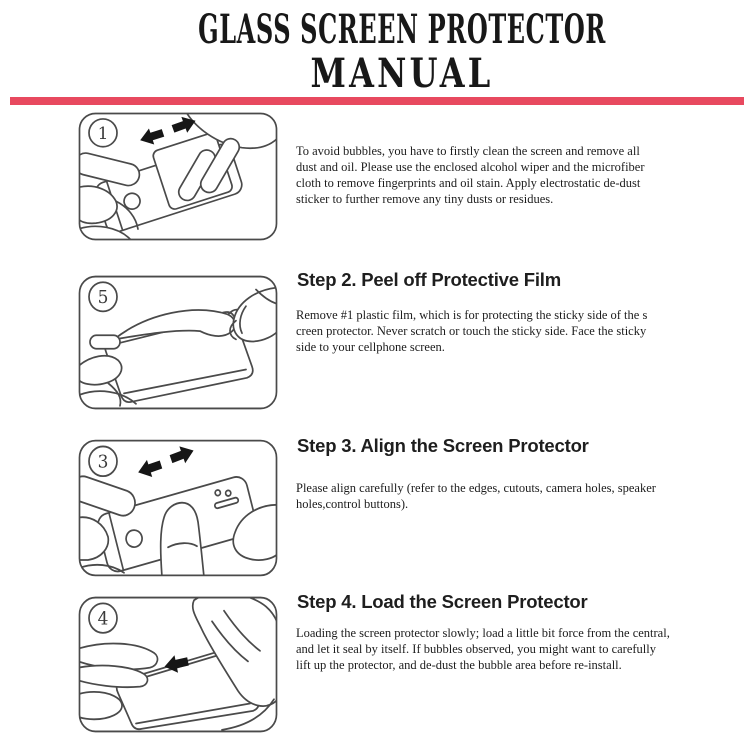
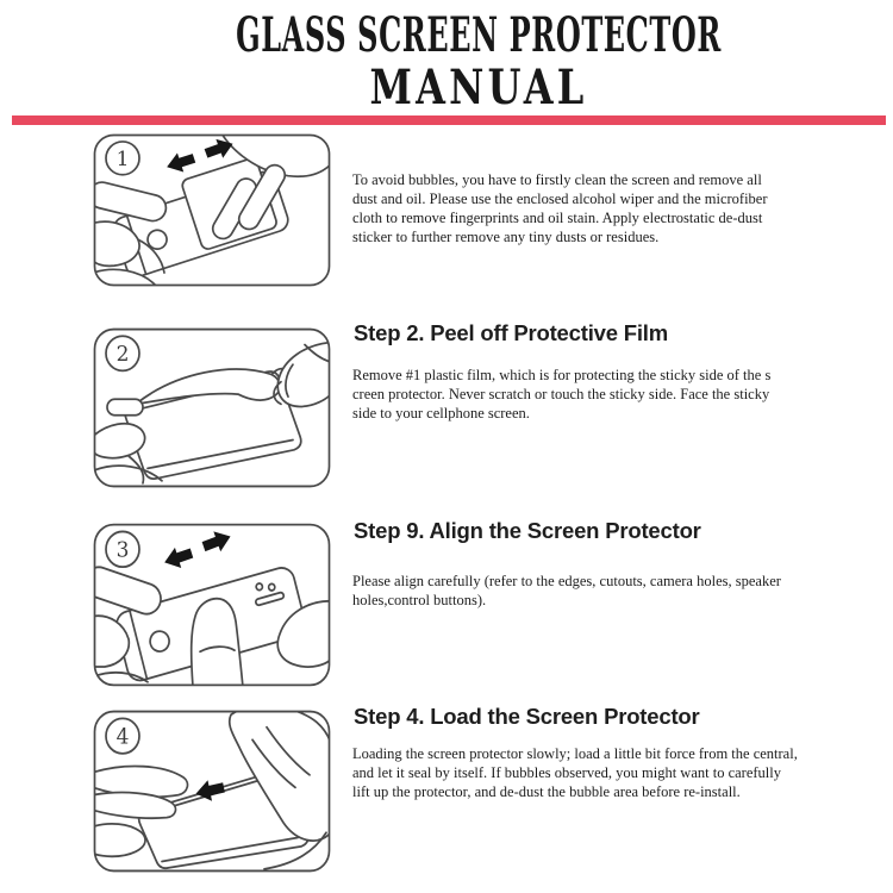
  GLASS SCREEN PROTECTOR
  MANUAL
  1
  To avoid bubbles, you have to firstly clean the screen and remove all
  dust and oil. Please use the enclosed alcohol wiper and the microfiber
  cloth to remove fingerprints and oil stain. Apply electrostatic de-dust
  sticker to further remove any tiny dusts or residues.
- 5
+ 2
  Step 2. Peel off Protective Film
  Remove #1 plastic film, which is for protecting the sticky side of the s
  creen protector. Never scratch or touch the sticky side. Face the sticky
  side to your cellphone screen.
  3
- Step 3. Align the Screen Protector
+ Step 9. Align the Screen Protector
  Please align carefully (refer to the edges, cutouts, camera holes, speaker
  holes,control buttons).
  4
  Step 4. Load the Screen Protector
  Loading the screen protector slowly; load a little bit force from the central,
  and let it seal by itself. If bubbles observed, you might want to carefully
  lift up the protector, and de-dust the bubble area before re-install.
